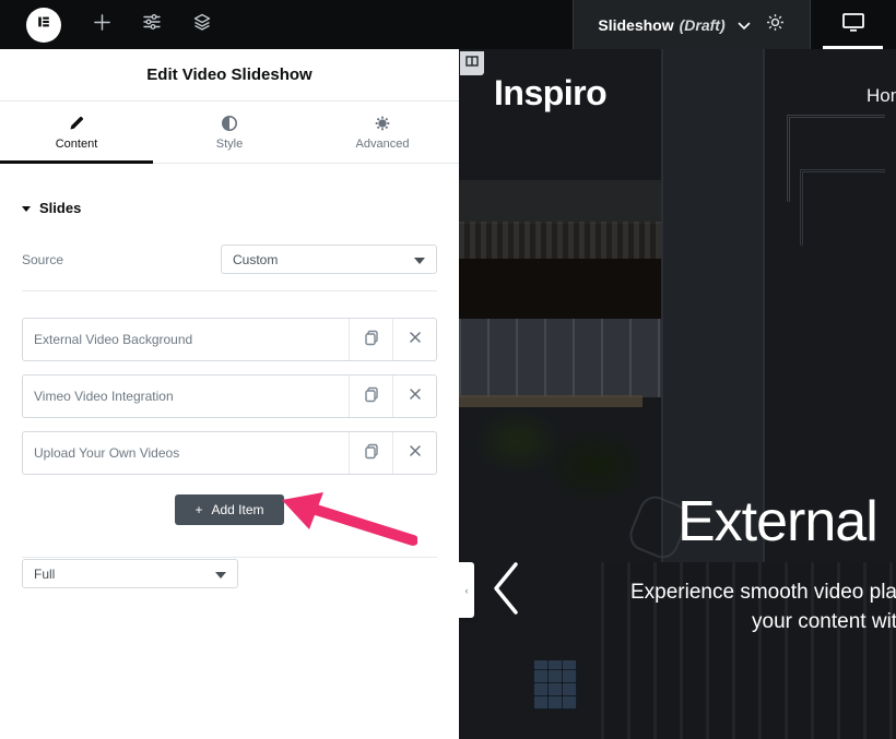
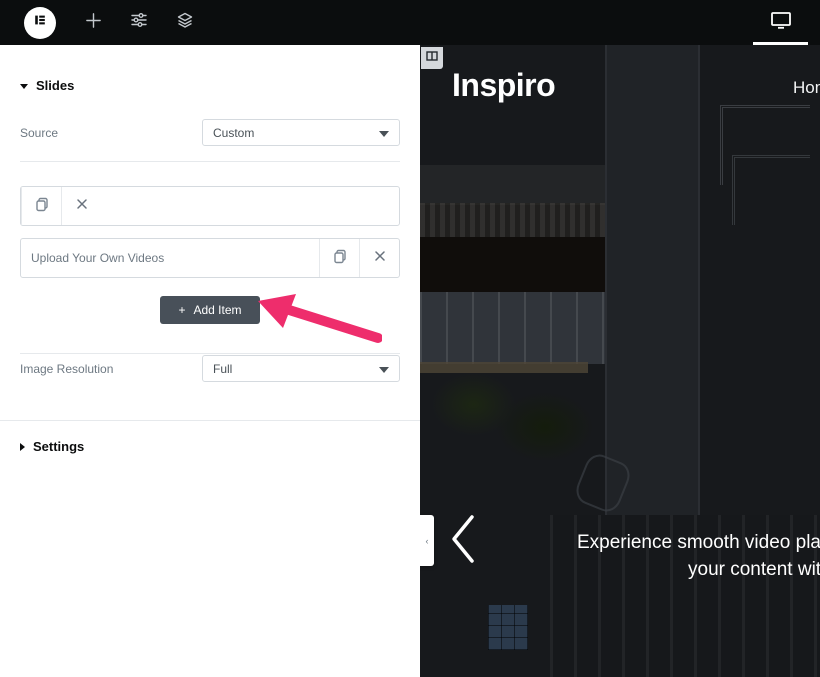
- Slideshow
- (Draft)
- Edit Video Slideshow
- Content
- Style
- Advanced
  Slides
  Source
  Custom
- External Video Background
- Vimeo Video Integration
  Upload Your Own Videos
  +
  Add Item
+ Image Resolution
  Full
+ Settings
  Inspiro
- External
  Experience smooth video pla
  your content wit
  ‹
